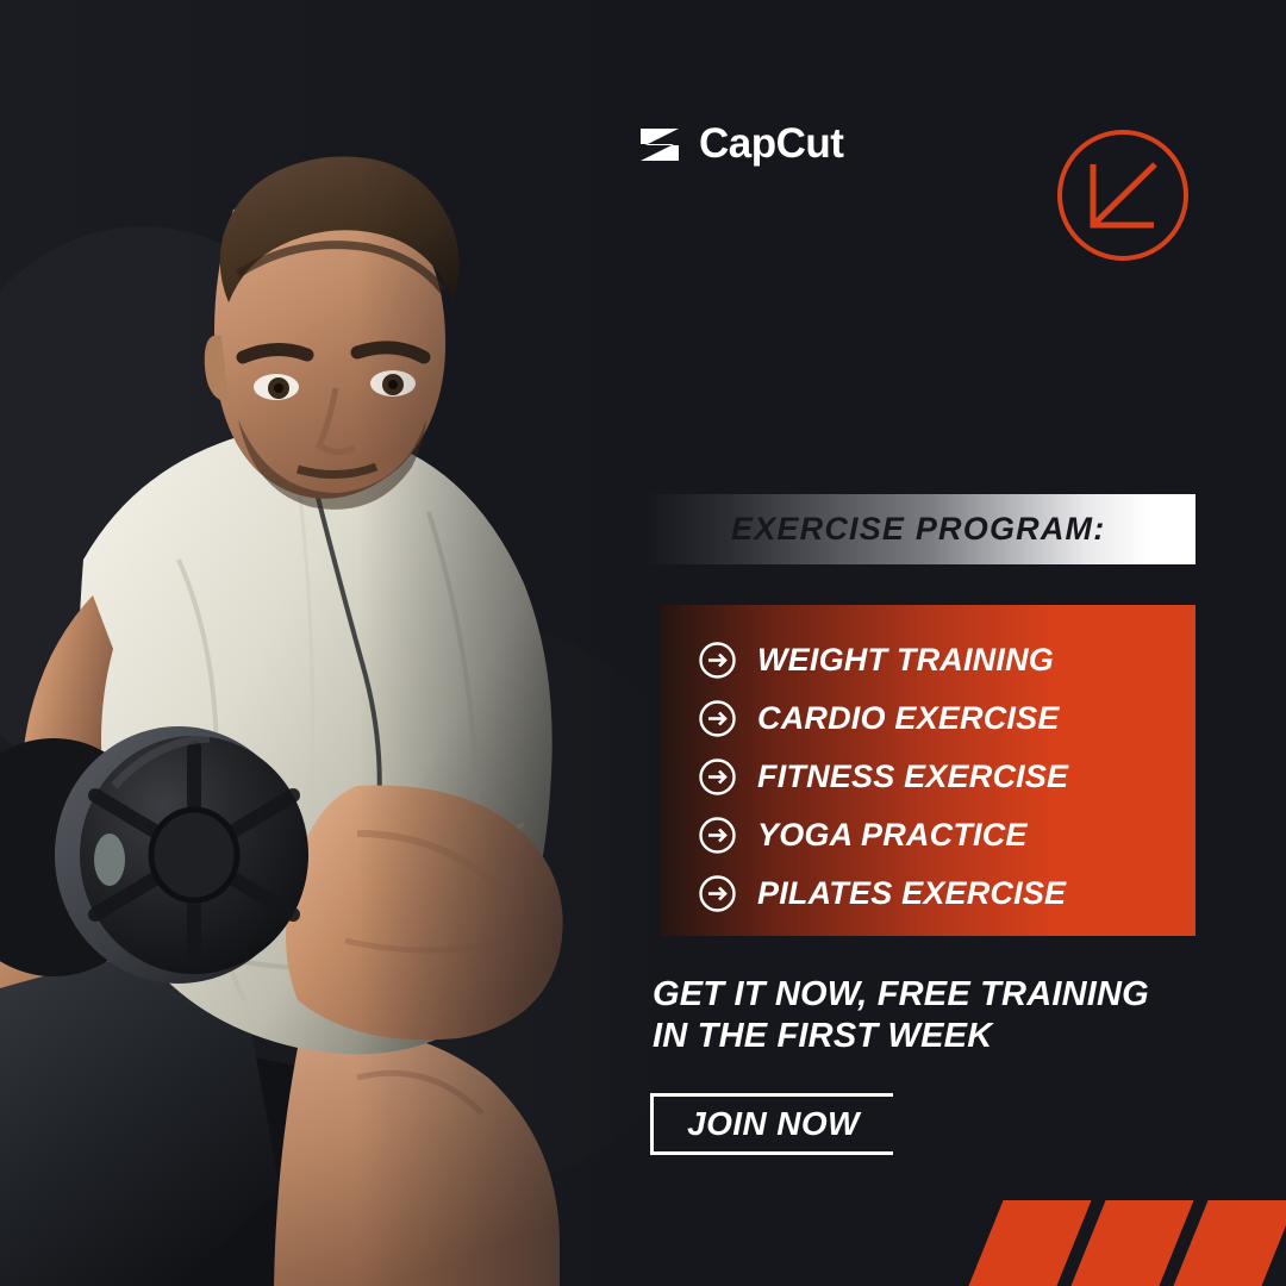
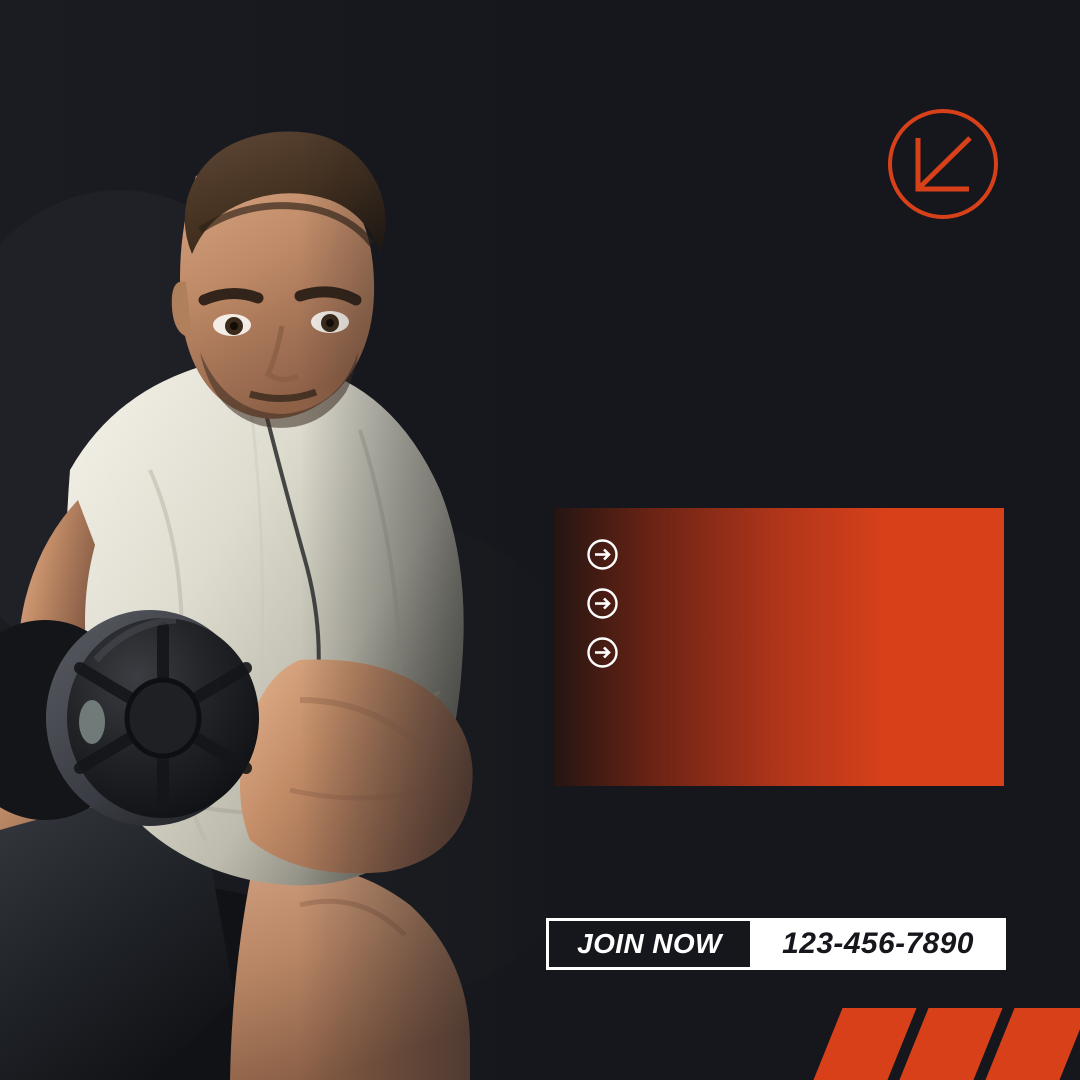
- CapCut
- EXERCISE PROGRAM:
- WEIGHT TRAINING
- CARDIO EXERCISE
- FITNESS EXERCISE
- YOGA PRACTICE
- PILATES EXERCISE
- GET IT NOW, FREE TRAINING
- IN THE FIRST WEEK
  JOIN NOW
+ 123-456-7890
